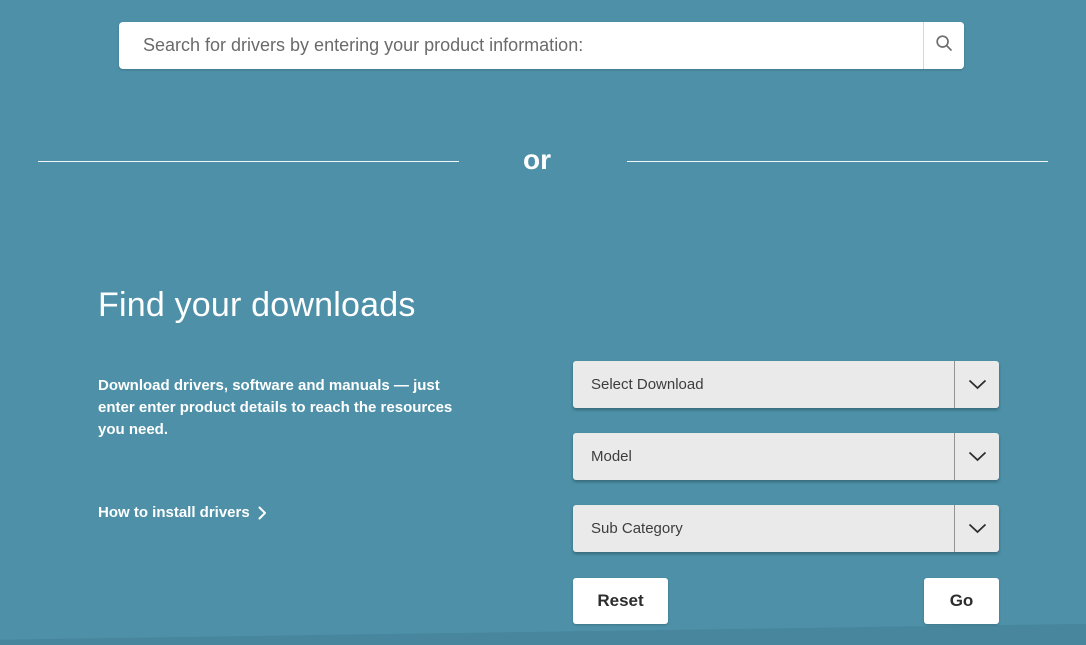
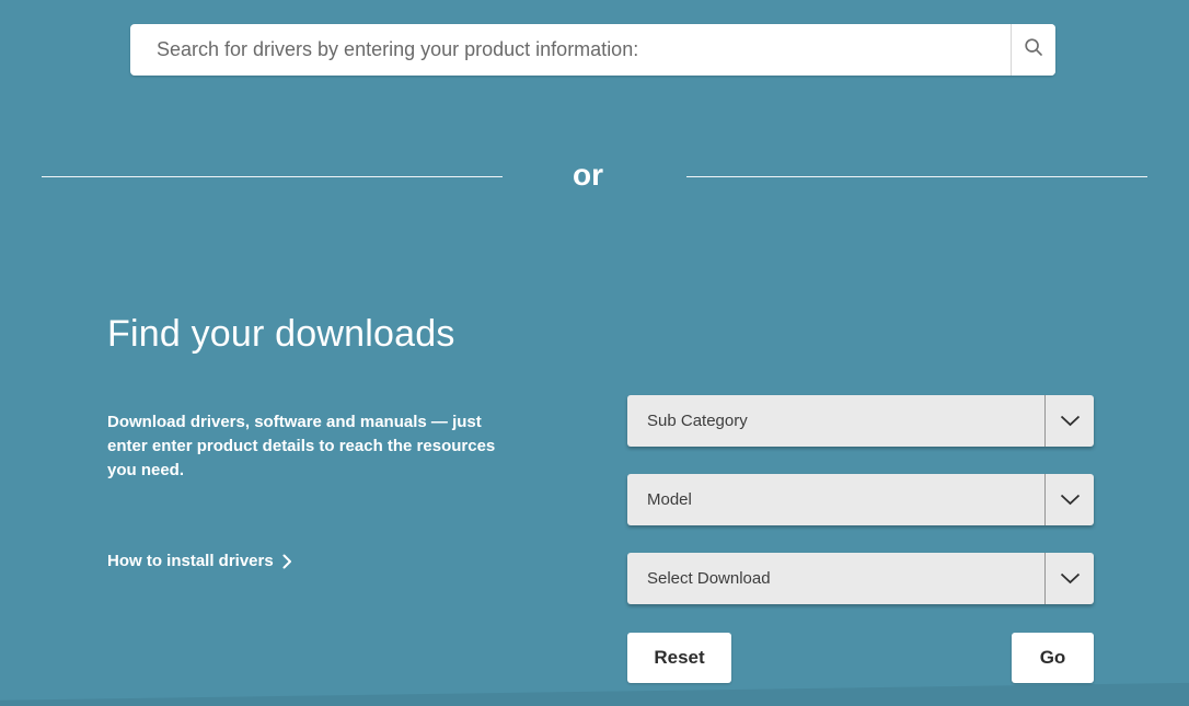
  Search for drivers by entering your product information:
  or
  Find your downloads
  Download drivers, software and manuals — just enter enter product details to reach the resources you need.
  How to install drivers
- Select Download
+ Sub Category
  Model
- Sub Category
+ Select Download
  Reset
  Go
